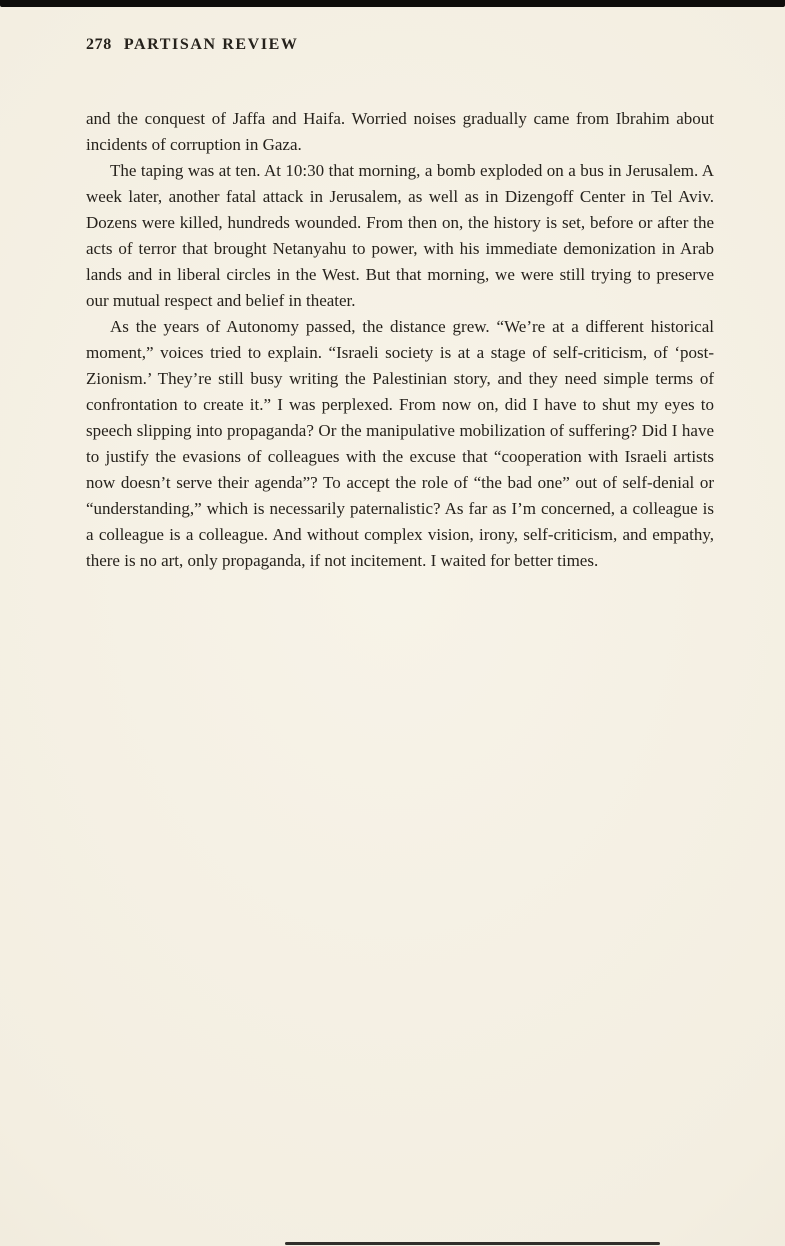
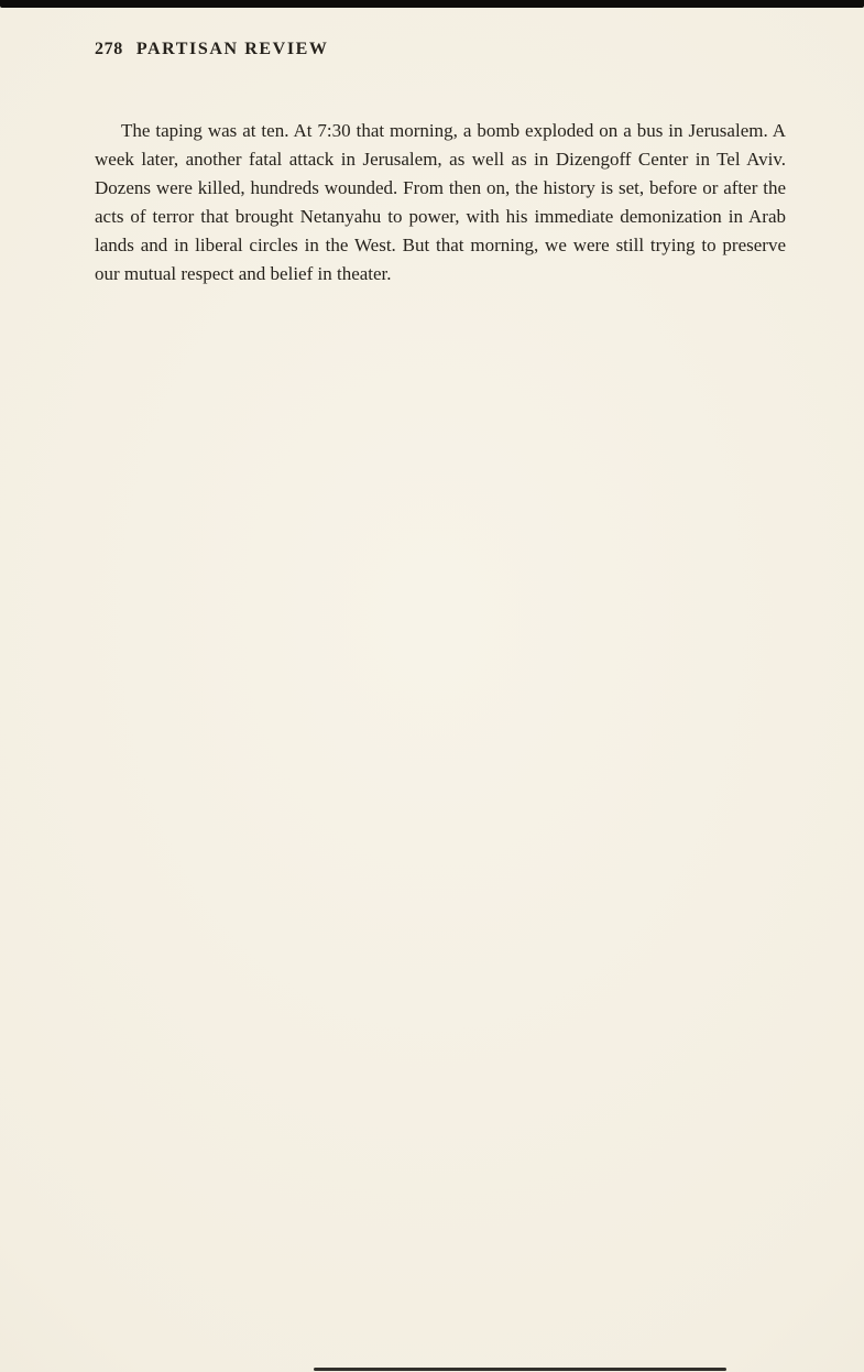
  278 PARTISAN REVIEW
- and the conquest of Jaffa and Haifa. Worried noises gradually came from Ibrahim about incidents of corruption in Gaza.
- The taping was at ten. At 10:30 that morning, a bomb exploded on a bus in Jerusalem. A week later, another fatal attack in Jerusalem, as well as in Dizengoff Center in Tel Aviv. Dozens were killed, hundreds wounded. From then on, the history is set, before or after the acts of terror that brought Netanyahu to power, with his immediate demonization in Arab lands and in liberal circles in the West. But that morning, we were still trying to preserve our mutual respect and belief in theater.
+ The taping was at ten. At 7:30 that morning, a bomb exploded on a bus in Jerusalem. A week later, another fatal attack in Jerusalem, as well as in Dizengoff Center in Tel Aviv. Dozens were killed, hundreds wounded. From then on, the history is set, before or after the acts of terror that brought Netanyahu to power, with his immediate demonization in Arab lands and in liberal circles in the West. But that morning, we were still trying to preserve our mutual respect and belief in theater.
- As the years of Autonomy passed, the distance grew. “We’re at a different historical moment,” voices tried to explain. “Israeli society is at a stage of self-criticism, of ‘post-Zionism.’ They’re still busy writing the Palestinian story, and they need simple terms of confrontation to create it.” I was perplexed. From now on, did I have to shut my eyes to speech slipping into propaganda? Or the manipulative mobilization of suffering? Did I have to justify the evasions of colleagues with the excuse that “cooperation with Israeli artists now doesn’t serve their agenda”? To accept the role of “the bad one” out of self-denial or “understanding,” which is necessarily paternalistic? As far as I’m concerned, a colleague is a colleague is a colleague. And without complex vision, irony, self-criticism, and empathy, there is no art, only propaganda, if not incitement. I waited for better times.
